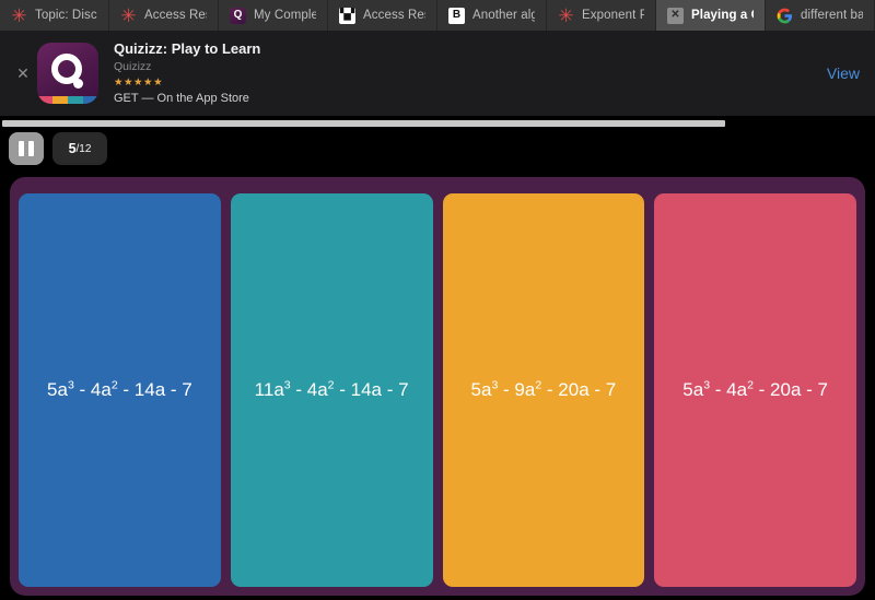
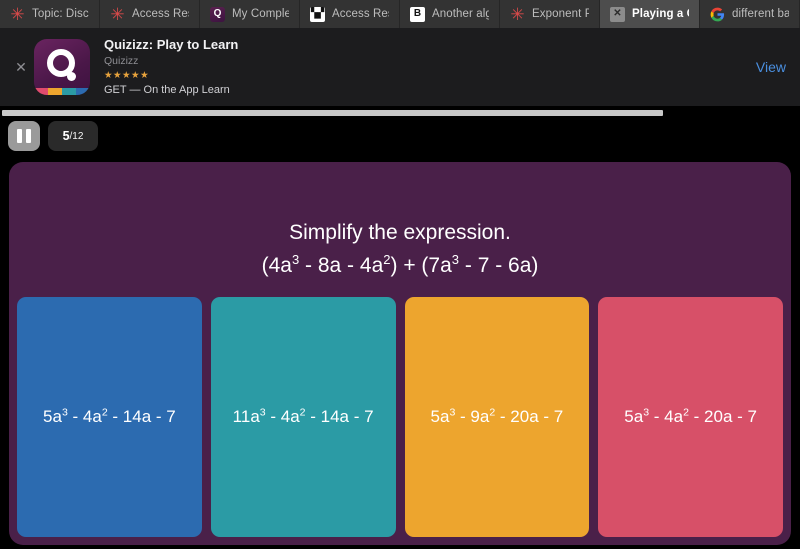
  Topic: Disc
  Access Re
  Q
  My Comple
  ▚▞
  Access Re
  B
  Another alg
  Exponent P
  ✕
  Playing a
  different ba
  ✕
  Quizizz: Play to Learn
  Quizizz
  ★★★★★
- GET — On the App Store
+ GET — On the App Learn
  View
  5
  /12
+ Simplify the expression.
+ (4a3 - 8a - 4a2) + (7a3 - 7 - 6a)
  5a3 - 4a2 - 14a - 7
  11a3 - 4a2 - 14a - 7
  5a3 - 9a2 - 20a - 7
  5a3 - 4a2 - 20a - 7
